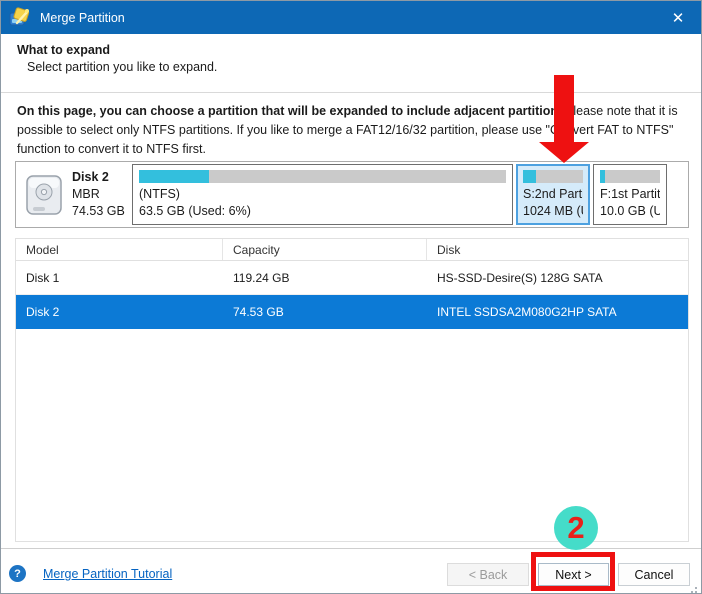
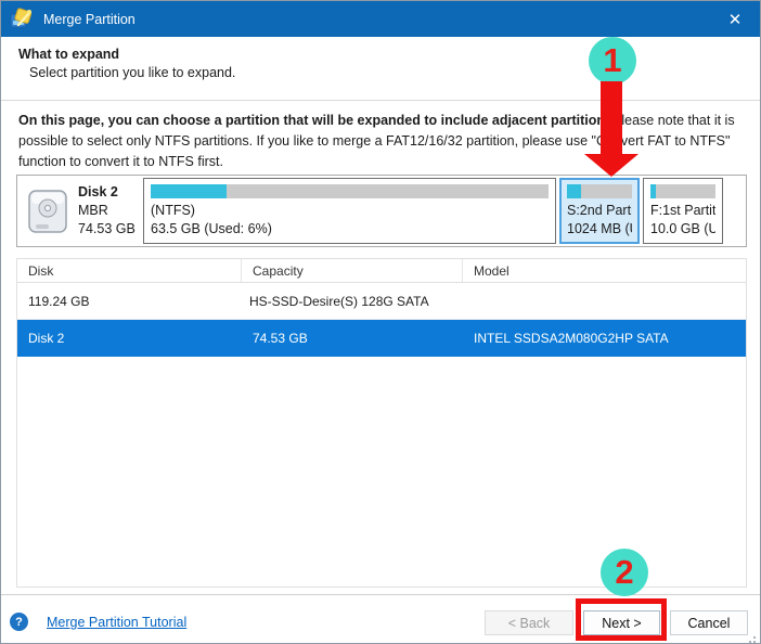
  Merge Partition
  ✕
  What to expand
  Select partition you like to expand.
  On this page, you can choose a partition that will be expanded to include adjacent partitio lease note that it is possible to select only NTFS partitions. If you like to merge a FAT12/16/32 partition, please use "vert FAT to NTFS" function to convert it to NTFS first.
  Disk 2
  MBR
  74.53 GB
  (NTFS)
  63.5 GB (Used: 6%)
  1024 MB (
  F:1st Partit
  10.0 GB (U
- Model
+ Disk
  Capacity
- Disk
+ Model
- Disk 1
  119.24 GB
  HS-SSD-Desire(S) 128G SATA
  Disk 2
  74.53 GB
  INTEL SSDSA2M080G2HP SATA
  ?
  Merge Partition Tutorial
  < Back
  Next >
  Cancel
+ 1
  2
